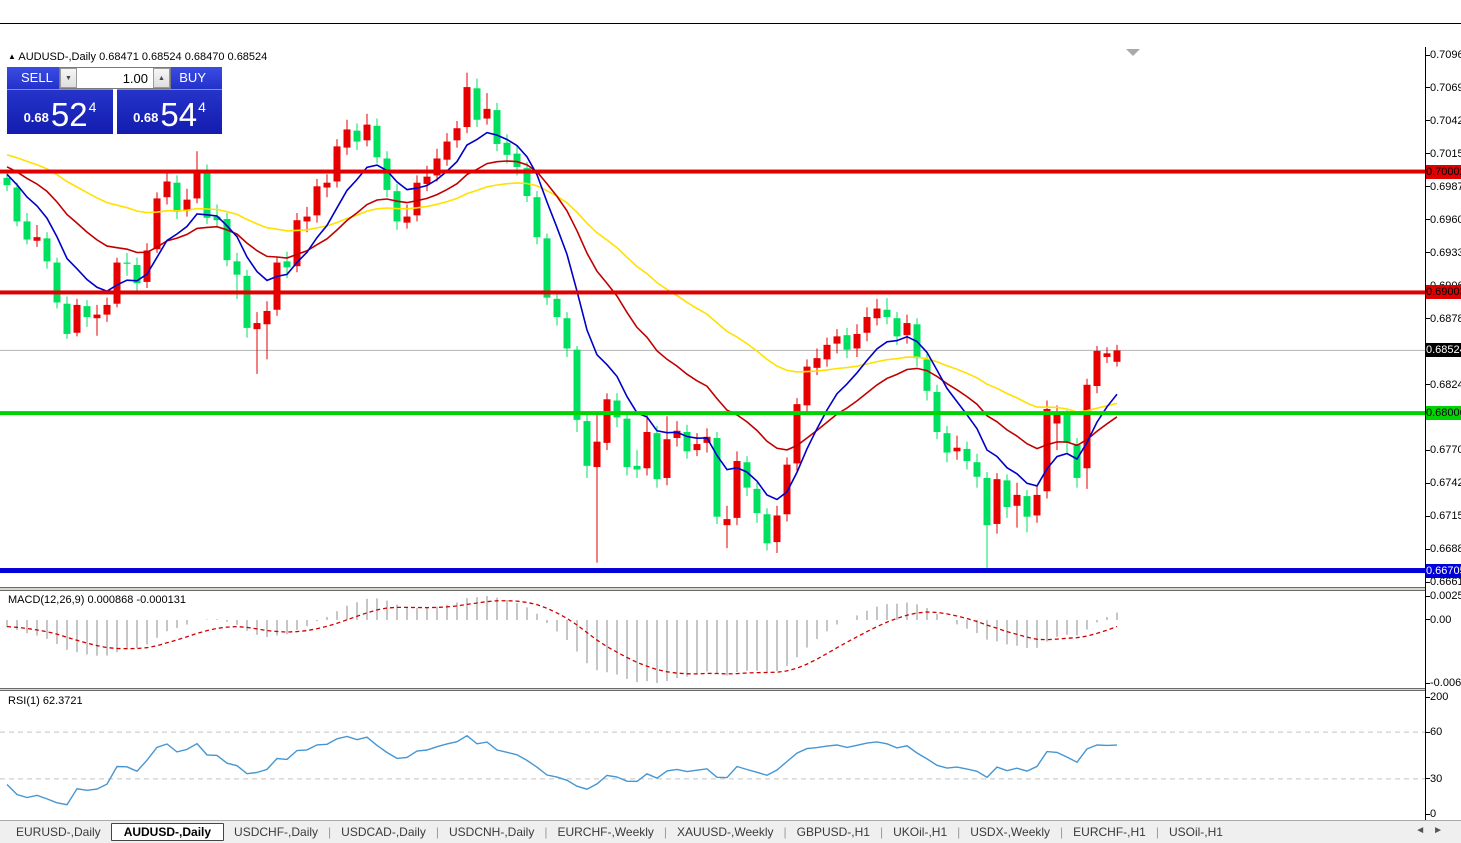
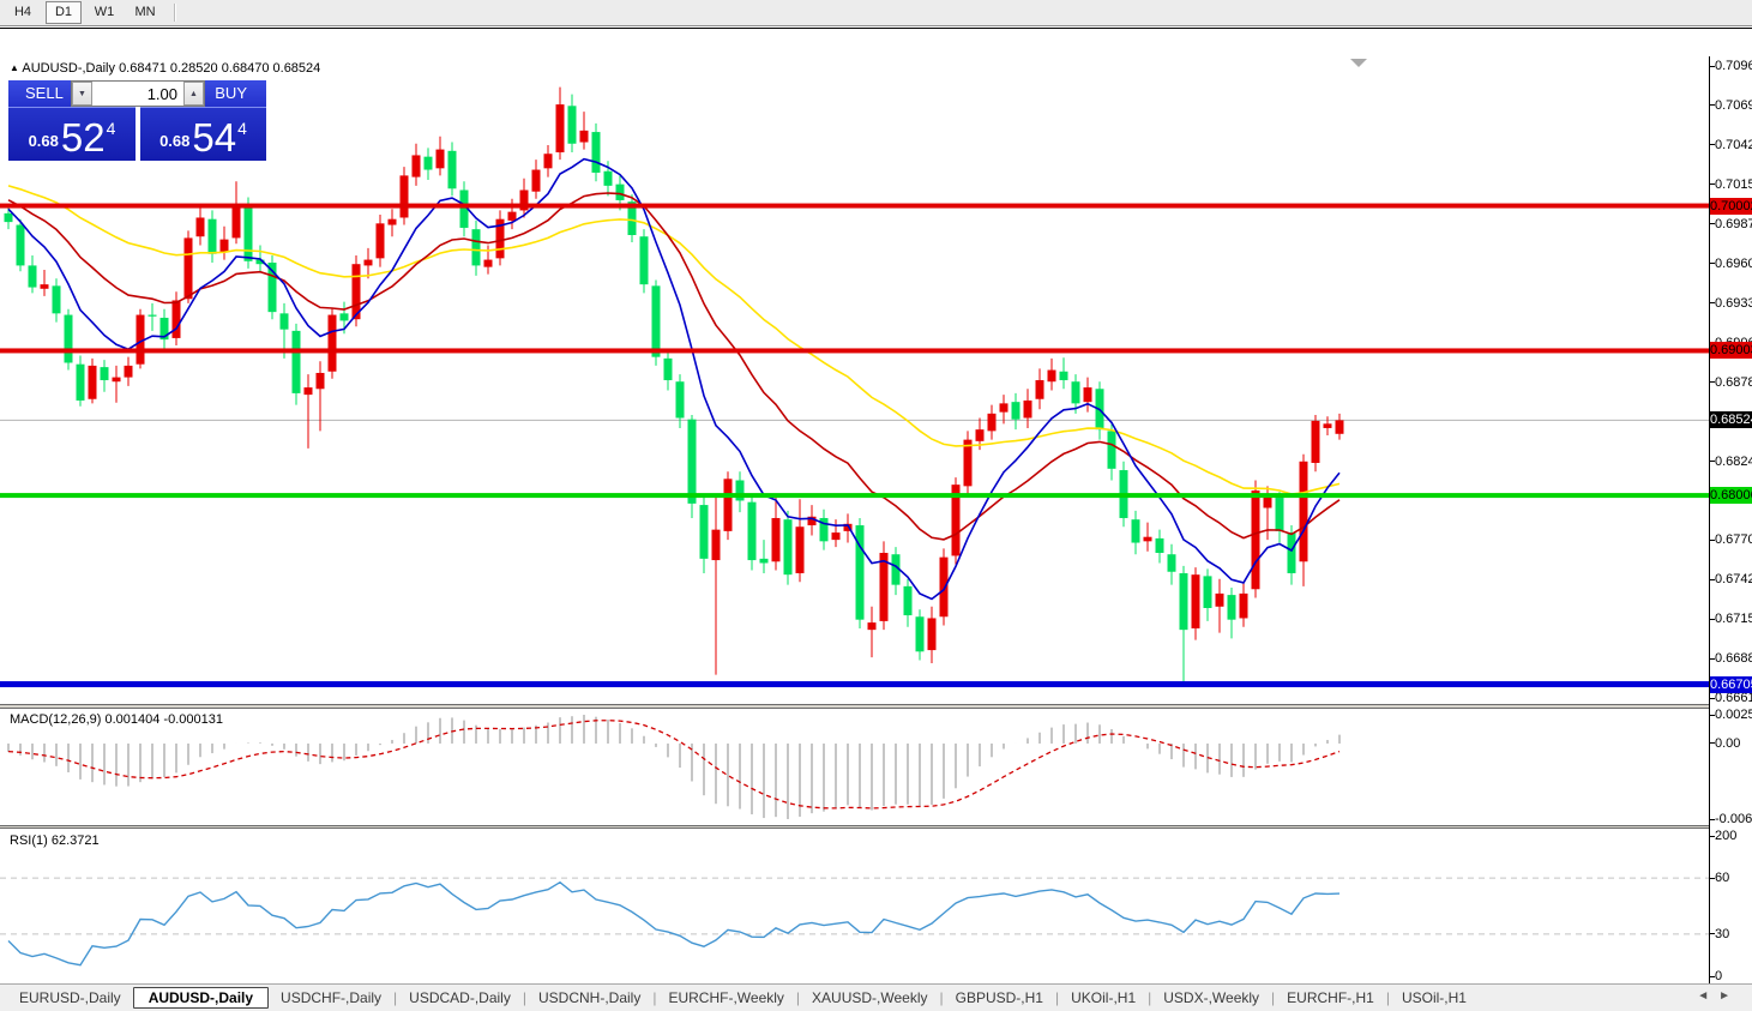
+ H4
+ D1
+ W1
+ MN
- ▲ AUDUSD-,Daily 0.68471 0.68524 0.68470 0.68524
+ ▲ AUDUSD-,Daily 0.68471 0.28520 0.68470 0.68524
- MACD(12,26,9) 0.000868 -0.000131
+ MACD(12,26,9) 0.001404 -0.000131
  RSI(1) 62.3721
  SELL
  0.68
  52
  4
  BUY
  0.68
  54
  4
  1.00
  0.709
  0.706
  0.704
  0.701
  0.698
  0.696
  0.693
  0.687
  0.682
  0.677
  0.674
  0.671
  0.668
  0.666
  0.00
  200
  60
  30
  0
  0.7000
  0.6900
  0.6800
  0.6670
  0.6852
  EURUSD-,Daily
  AUDUSD-,Daily
  USDCHF-,Daily
  |
  USDCAD-,Daily
  |
  USDCNH-,Daily
  |
  EURCHF-,Weekly
  |
  XAUUSD-,Weekly
  |
  GBPUSD-,H1
  |
  UKOil-,H1
  |
  USDX-,Weekly
  |
  EURCHF-,H1
  |
  USOil-,H1
  ◄►
